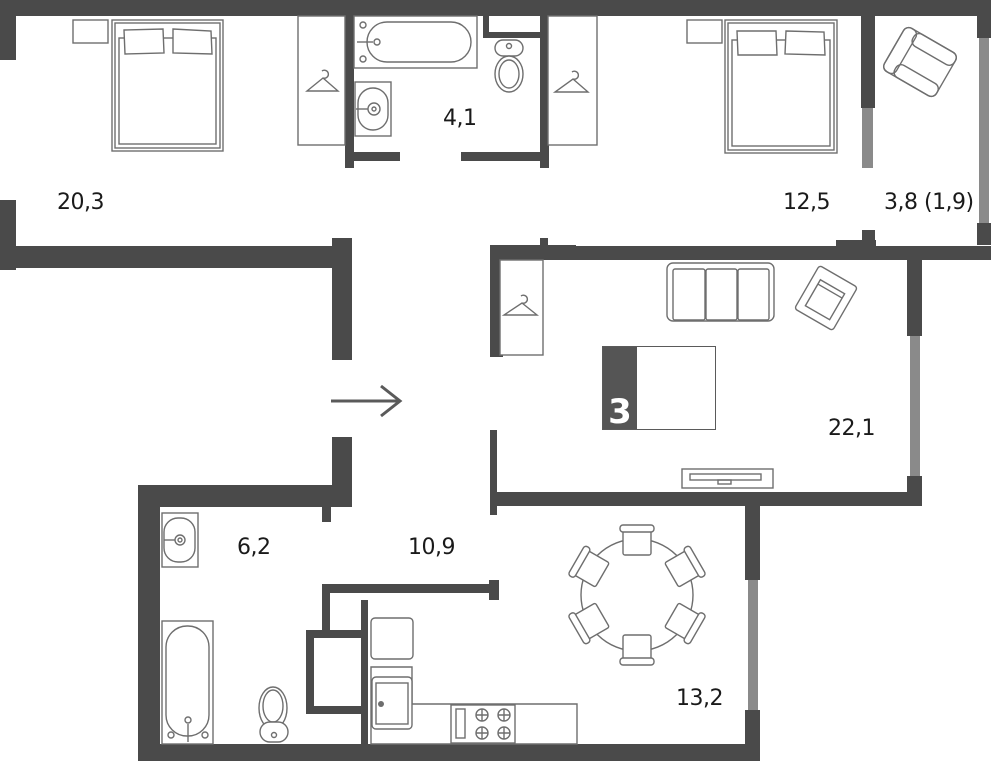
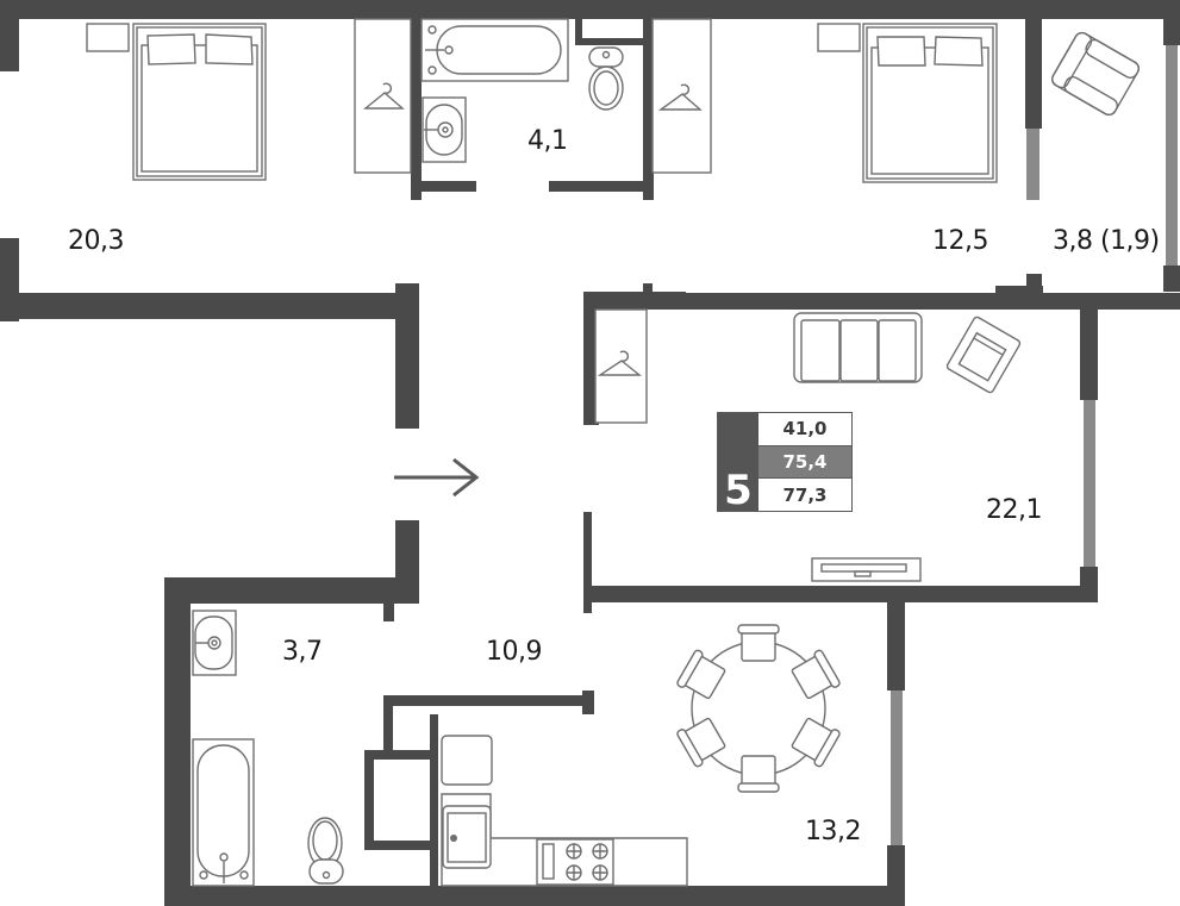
  20,3
  4,1
  12,5
  3,8 (1,9)
  22,1
- 6,2
+ 3,7
  10,9
  13,2
- 3
+ 5
+ 41,0
+ 75,4
+ 77,3
